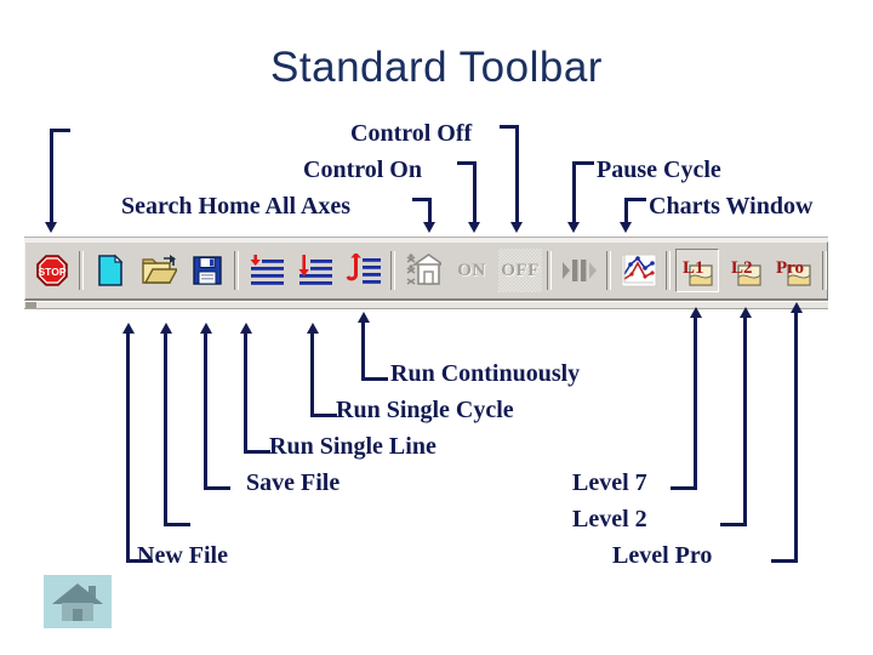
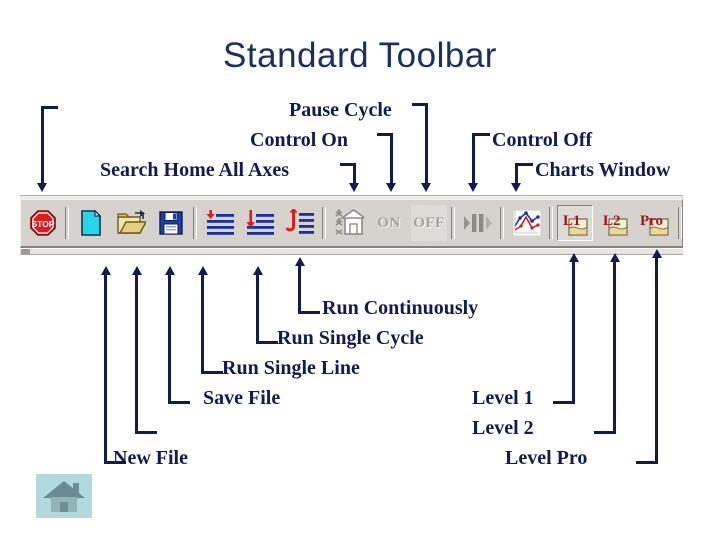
  Standard Toolbar
- Control Off
+ Pause Cycle
  Control On
  Search Home All Axes
- Pause Cycle
+ Control Off
  Charts Window
  STOP
  ON
  OFF
  L1
  L2
  Pro
  Run Continuously
  Run Single Cycle
  Run Single Line
  Save File
  New File
- Level 7
+ Level 1
  Level 2
  Level Pro
